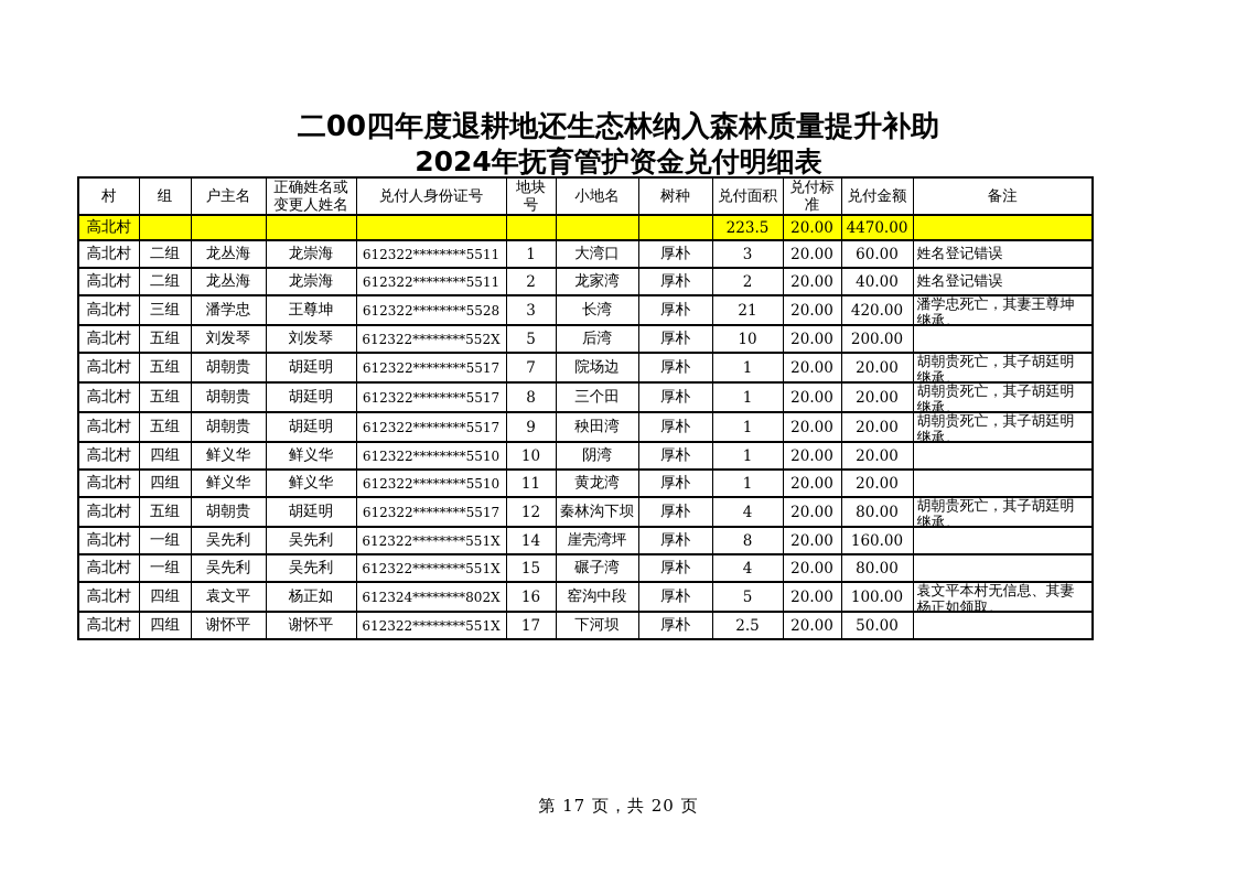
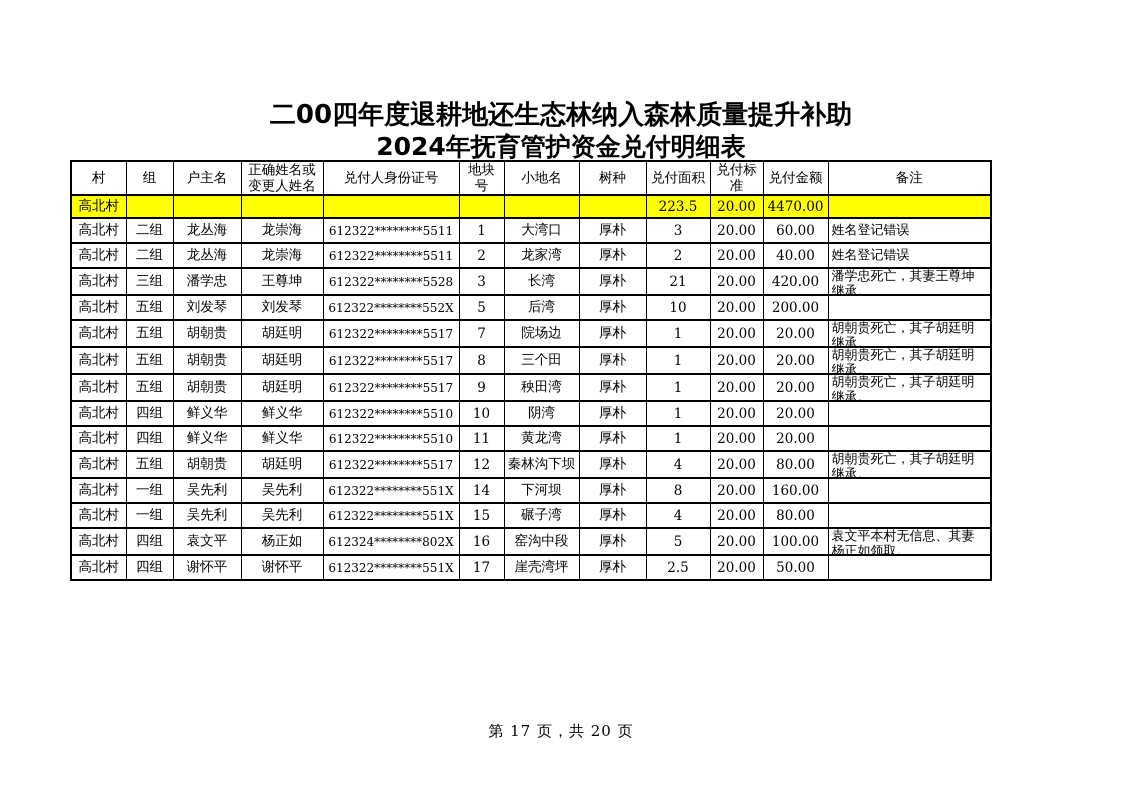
  二00四年度退耕地还生态林纳入森林质量提升补助
  2024年抚育管护资金兑付明细表
  村	组	户主名	正确姓名或变更人姓名	兑付人身份证号	地块号	小地名	树种	兑付面积	兑付标准	兑付金额	备注
  高北村								223.5	20.00	4470.00
  高北村	二组	龙丛海	龙崇海	612322********5511	1	大湾口	厚朴	3	20.00	60.00	姓名登记错误
  高北村	二组	龙丛海	龙崇海	612322********5511	2	龙家湾	厚朴	2	20.00	40.00	姓名登记错误
  高北村	三组	潘学忠	王尊坤	612322********5528	3	长湾	厚朴	21	20.00	420.00	潘学忠死亡，其妻王尊坤继承。
  高北村	五组	刘发琴	刘发琴	612322********552X	5	后湾	厚朴	10	20.00	200.00
  高北村	五组	胡朝贵	胡廷明	612322********5517	7	院场边	厚朴	1	20.00	20.00	胡朝贵死亡，其子胡廷明继承。
  高北村	五组	胡朝贵	胡廷明	612322********5517	8	三个田	厚朴	1	20.00	20.00	胡朝贵死亡，其子胡廷明继承。
  高北村	五组	胡朝贵	胡廷明	612322********5517	9	秧田湾	厚朴	1	20.00	20.00	胡朝贵死亡，其子胡廷明继承。
  高北村	四组	鲜义华	鲜义华	612322********5510	10	阴湾	厚朴	1	20.00	20.00
  高北村	四组	鲜义华	鲜义华	612322********5510	11	黄龙湾	厚朴	1	20.00	20.00
  高北村	五组	胡朝贵	胡廷明	612322********5517	12	秦林沟下坝	厚朴	4	20.00	80.00	胡朝贵死亡，其子胡廷明继承。
- 高北村	一组	吴先利	吴先利	612322********551X	14	崖壳湾坪	厚朴	8	20.00	160.00
+ 高北村	一组	吴先利	吴先利	612322********551X	14	下河坝	厚朴	8	20.00	160.00
  高北村	一组	吴先利	吴先利	612322********551X	15	碾子湾	厚朴	4	20.00	80.00
  高北村	四组	袁文平	杨正如	612324********802X	16	窑沟中段	厚朴	5	20.00	100.00	袁文平本村无信息、其妻杨正如领取。
- 高北村	四组	谢怀平	谢怀平	612322********551X	17	下河坝	厚朴	2.5	20.00	50.00
+ 高北村	四组	谢怀平	谢怀平	612322********551X	17	崖壳湾坪	厚朴	2.5	20.00	50.00
  第 17 页，共 20 页
